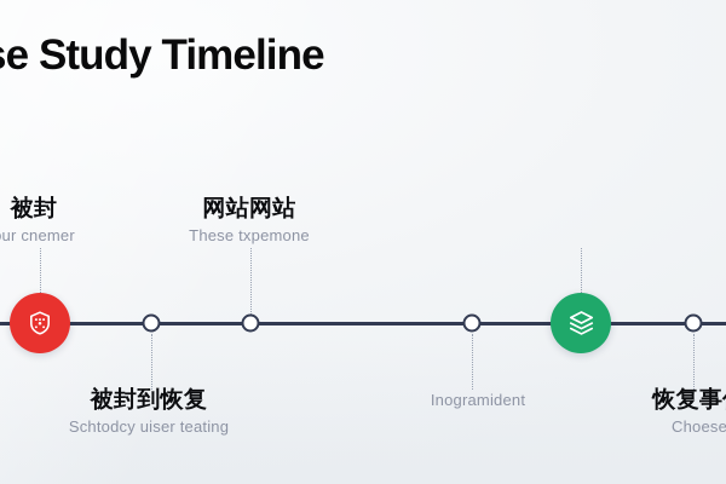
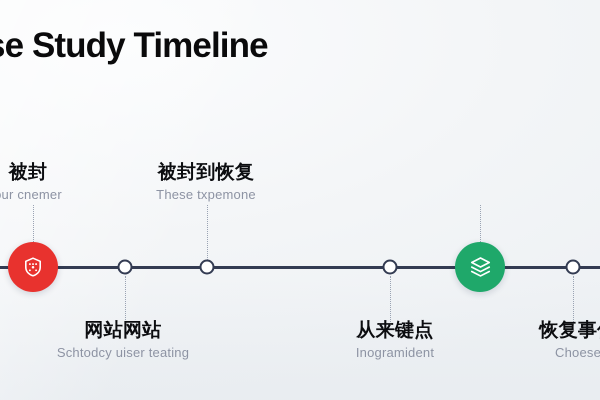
  e Study Timeline
  被封
  ur cnemer
- 被封到恢复
+ 网站网站
  Schtodcy uiser teating
- 网站网站
+ 被封到恢复
  These txpemone
+ 从来键点
  Inogramident
  恢复事
  Choese
